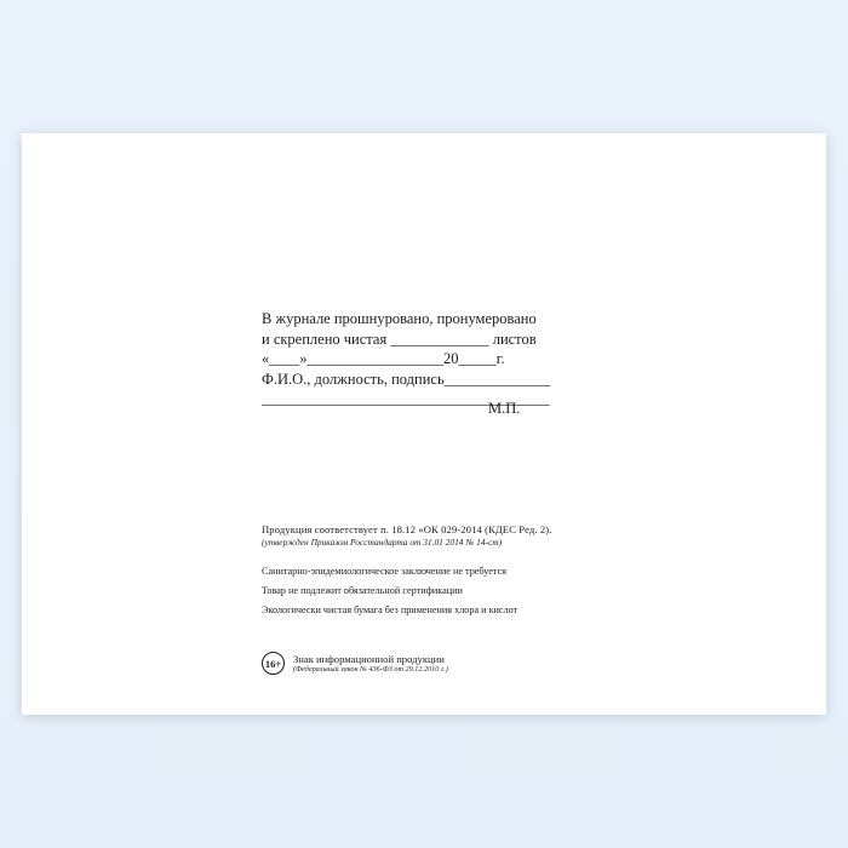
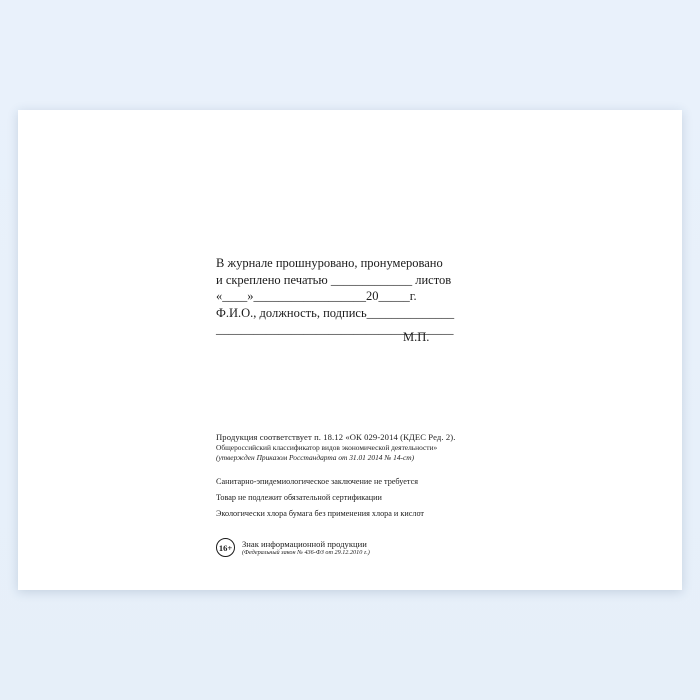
  В журнале прошнуровано, пронумеровано
- и скреплено чистая _____________ листов
+ и скреплено печатью _____________ листов
  «____»__________________20_____г.
  Ф.И.О., должность, подпись______________
  ______________________________________
  М.П.
  Продукция соответствует п. 18.12 «ОК 029-2014 (КДЕС Ред. 2).
+ Общероссийский классификатор видов экономической деятельности»
  (утвержден Приказом Росстандарта от 31.01 2014 № 14-ст)
  Санитарно-эпидемиологическое заключение не требуется
  Товар не подлежит обязательной сертификации
- Экологически чистая бумага без применения хлора и кислот
+ Экологически хлора бумага без применения хлора и кислот
  16+
  Знак информационной продукции
